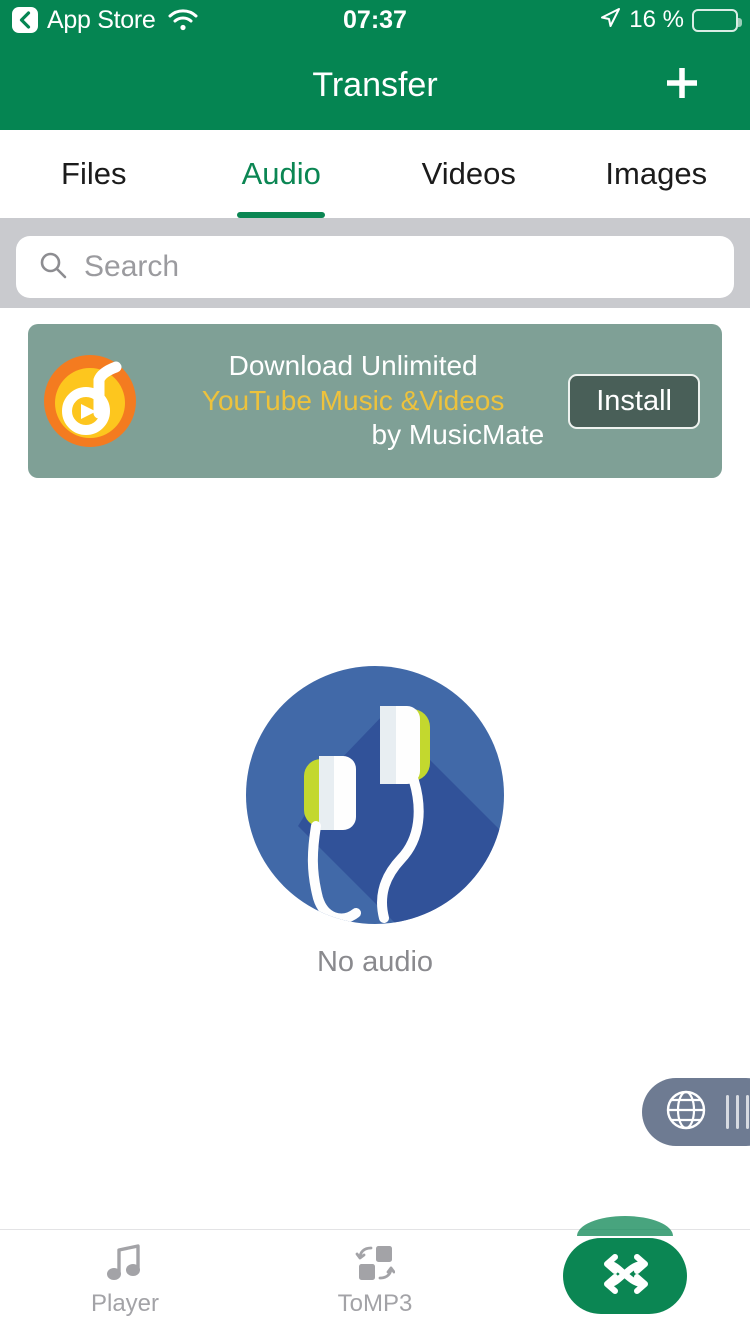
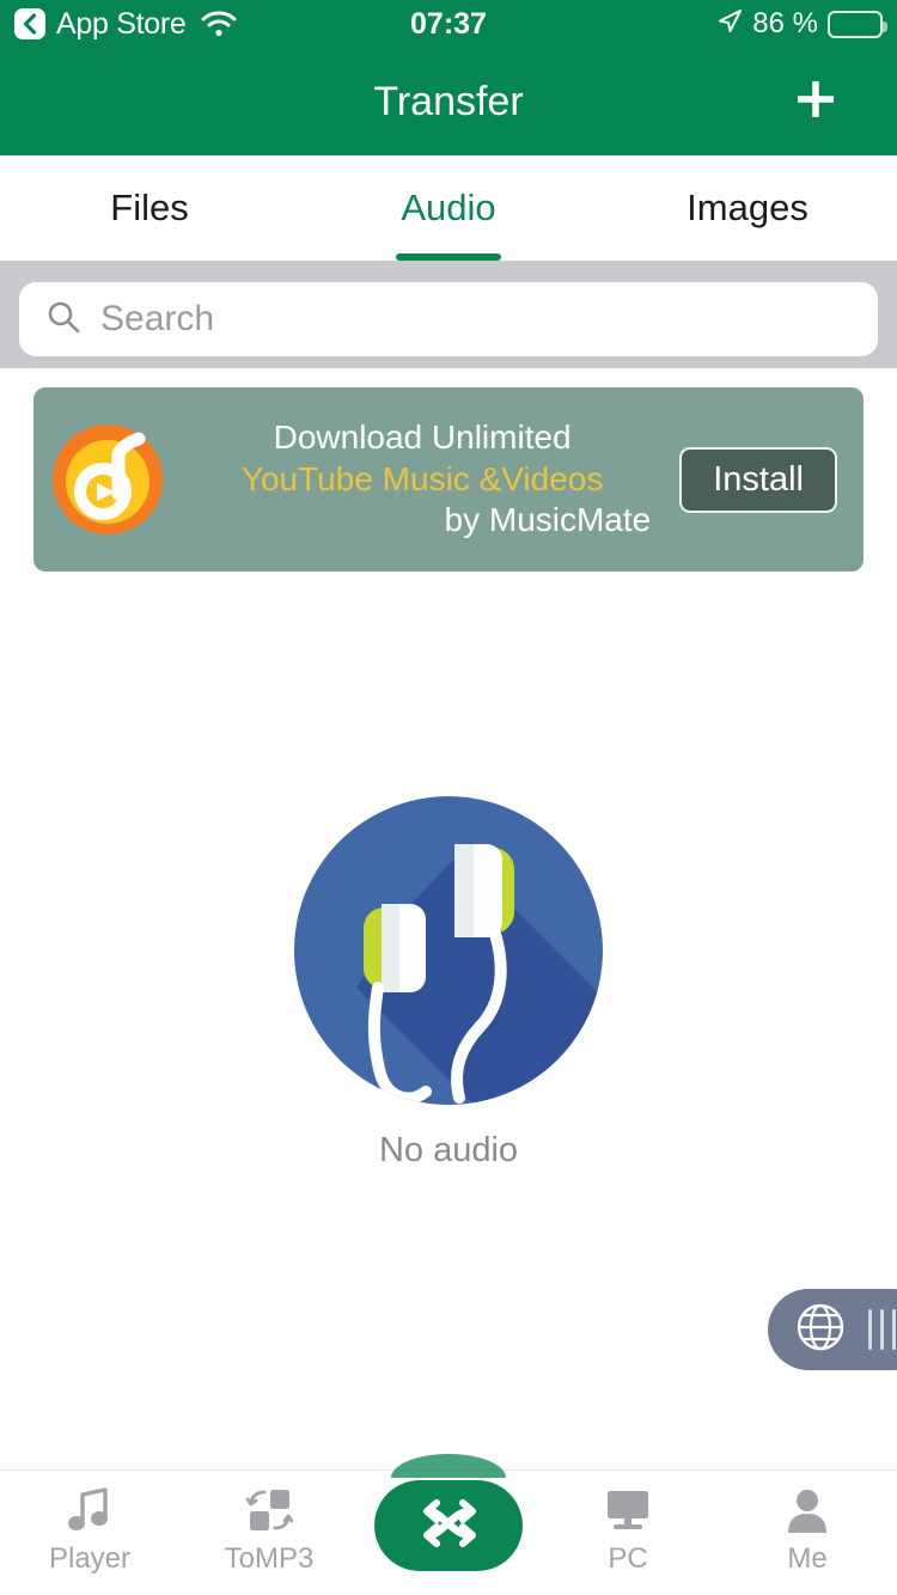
  App Store
  07:37
- 16 %
+ 86 %
  Transfer
  Files
  Audio
- Videos
  Images
  Search
  Download Unlimited
  YouTube Music &Videos
  by MusicMate
  Install
  No audio
  Player
  ToMP3
+ PC
+ Me
